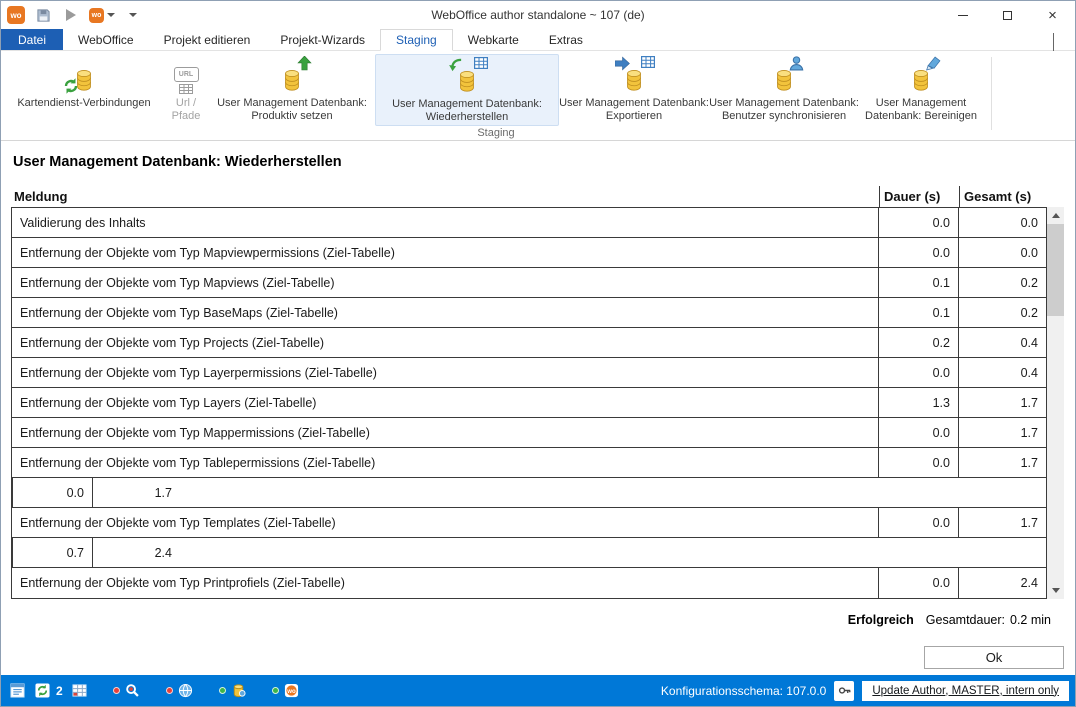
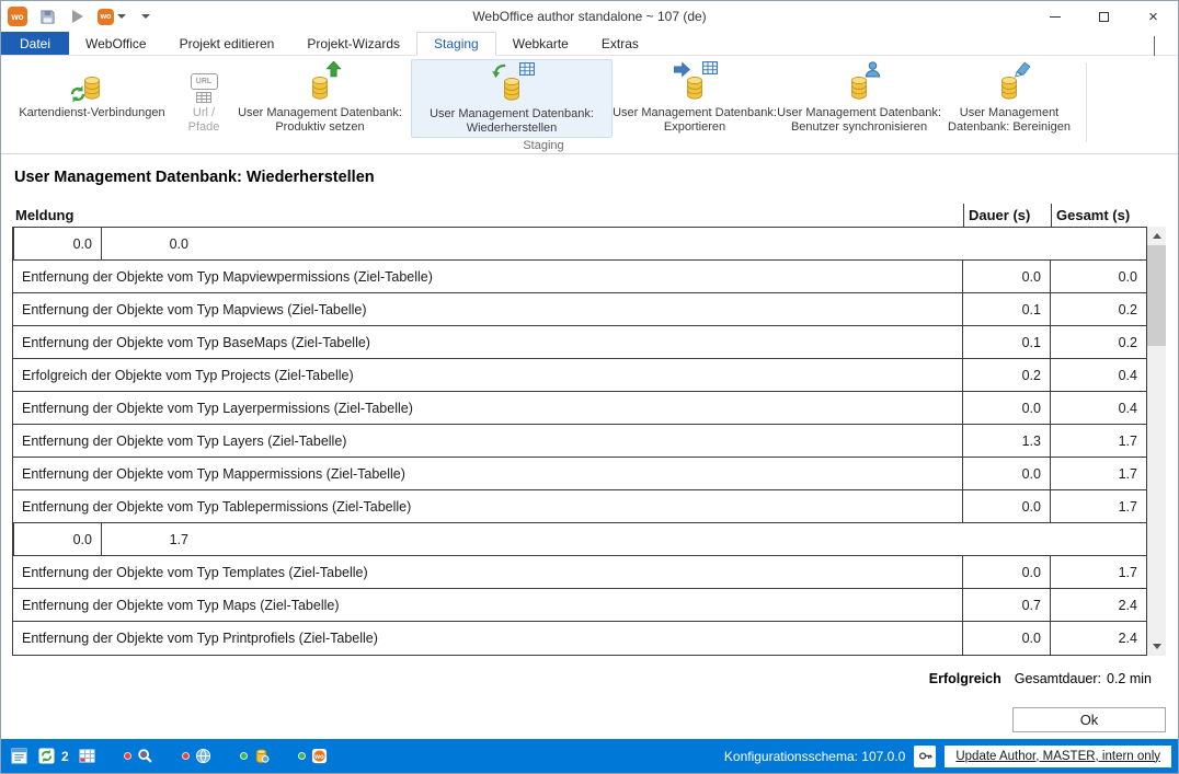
  wo
  WebOffice author standalone ~ 107 (de)
  ×
  Datei
  WebOffice
  Projekt editieren
  Projekt-Wizards
  Staging
  Webkarte
  Extras
  Kartendienst-Verbindungen
  Url / Pfade
  User Management Datenbank: Produktiv setzen
  User Management Datenbank: Wiederherstellen
  User Management Datenbank: Exportieren
  User Management Datenbank: Benutzer synchronisieren
  User Management Datenbank: Bereinigen
  Staging
  User Management Datenbank: Wiederherstellen
  Meldung
  Dauer (s)
  Gesamt (s)
- Validierung des Inhalts
  0.0
  0.0
  Entfernung der Objekte vom Typ Mapviewpermissions (Ziel-Tabelle)
  0.0
  0.0
  Entfernung der Objekte vom Typ Mapviews (Ziel-Tabelle)
  0.1
  0.2
  Entfernung der Objekte vom Typ BaseMaps (Ziel-Tabelle)
  0.1
  0.2
- Entfernung der Objekte vom Typ Projects (Ziel-Tabelle)
+ Erfolgreich der Objekte vom Typ Projects (Ziel-Tabelle)
  0.2
  0.4
  Entfernung der Objekte vom Typ Layerpermissions (Ziel-Tabelle)
  0.0
  0.4
  Entfernung der Objekte vom Typ Layers (Ziel-Tabelle)
  1.3
  1.7
  Entfernung der Objekte vom Typ Mappermissions (Ziel-Tabelle)
  0.0
  1.7
  Entfernung der Objekte vom Typ Tablepermissions (Ziel-Tabelle)
  0.0
  1.7
  0.0
  1.7
  Entfernung der Objekte vom Typ Templates (Ziel-Tabelle)
  0.0
  1.7
+ Entfernung der Objekte vom Typ Maps (Ziel-Tabelle)
  0.7
  2.4
  Entfernung der Objekte vom Typ Printprofiels (Ziel-Tabelle)
  0.0
  2.4
  Erfolgreich
  Gesamtdauer:
  0.2 min
  Ok
  2
  Konfigurationsschema: 107.0.0
  Update Author, MASTER, intern only
